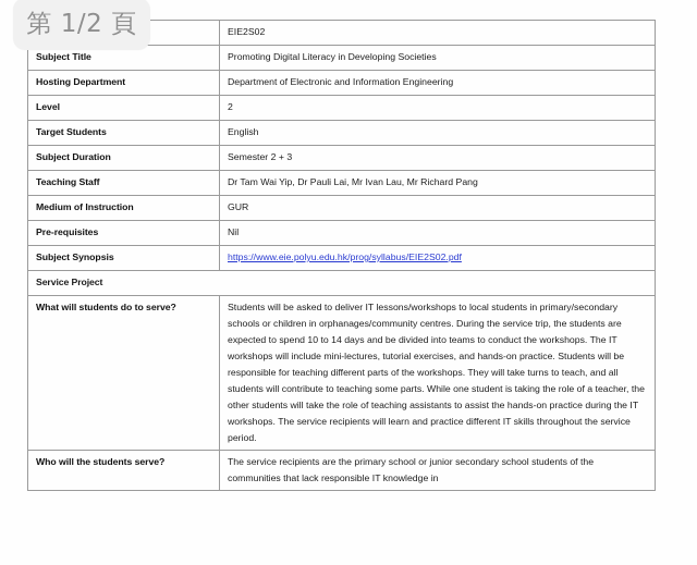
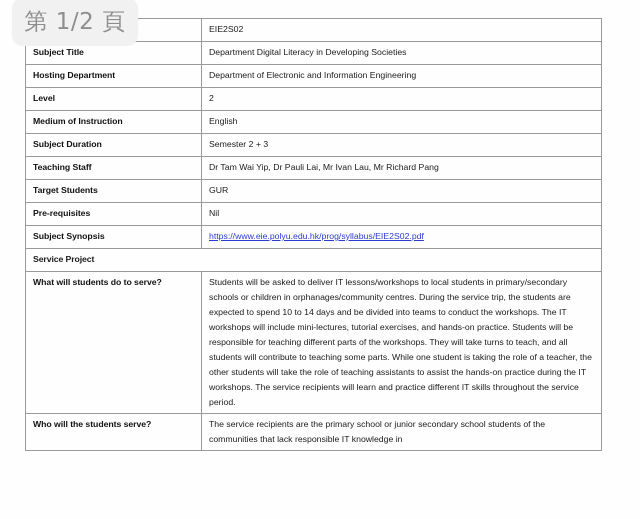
- Subject Title	Promoting Digital Literacy in Developing Societies
+ Subject Title	Department Digital Literacy in Developing Societies
  Hosting Department	Department of Electronic and Information Engineering
  Level	2
- Target Students	English
+ Medium of Instruction	English
  Subject Duration	Semester 2 + 3
  Teaching Staff	Dr Tam Wai Yip, Dr Pauli Lai, Mr Ivan Lau, Mr Richard Pang
- Medium of Instruction	GUR
+ Target Students	GUR
  Pre-requisites	Nil
  Subject Synopsis	https://www.eie.polyu.edu.hk/prog/syllabus/EIE2S02.pdf
  Service Project
  What will students do to serve?	Students will be asked to deliver IT lessons/workshops to local students in primary/secondary schools or children in orphanages/community centres. During the service trip, the students are expected to spend 10 to 14 days and be divided into teams to conduct the workshops. The IT workshops will include mini-lectures, tutorial exercises, and hands-on practice. Students will be responsible for teaching different parts of the workshops. They will take turns to teach, and all students will contribute to teaching some parts. While one student is taking the role of a teacher, the other students will take the role of teaching assistants to assist the hands-on practice during the IT workshops. The service recipients will learn and practice different IT skills throughout the service period.
  Who will the students serve?	The service recipients are the primary school or junior secondary school students of the communities that lack responsible IT knowledge in
  第 1/2 頁
